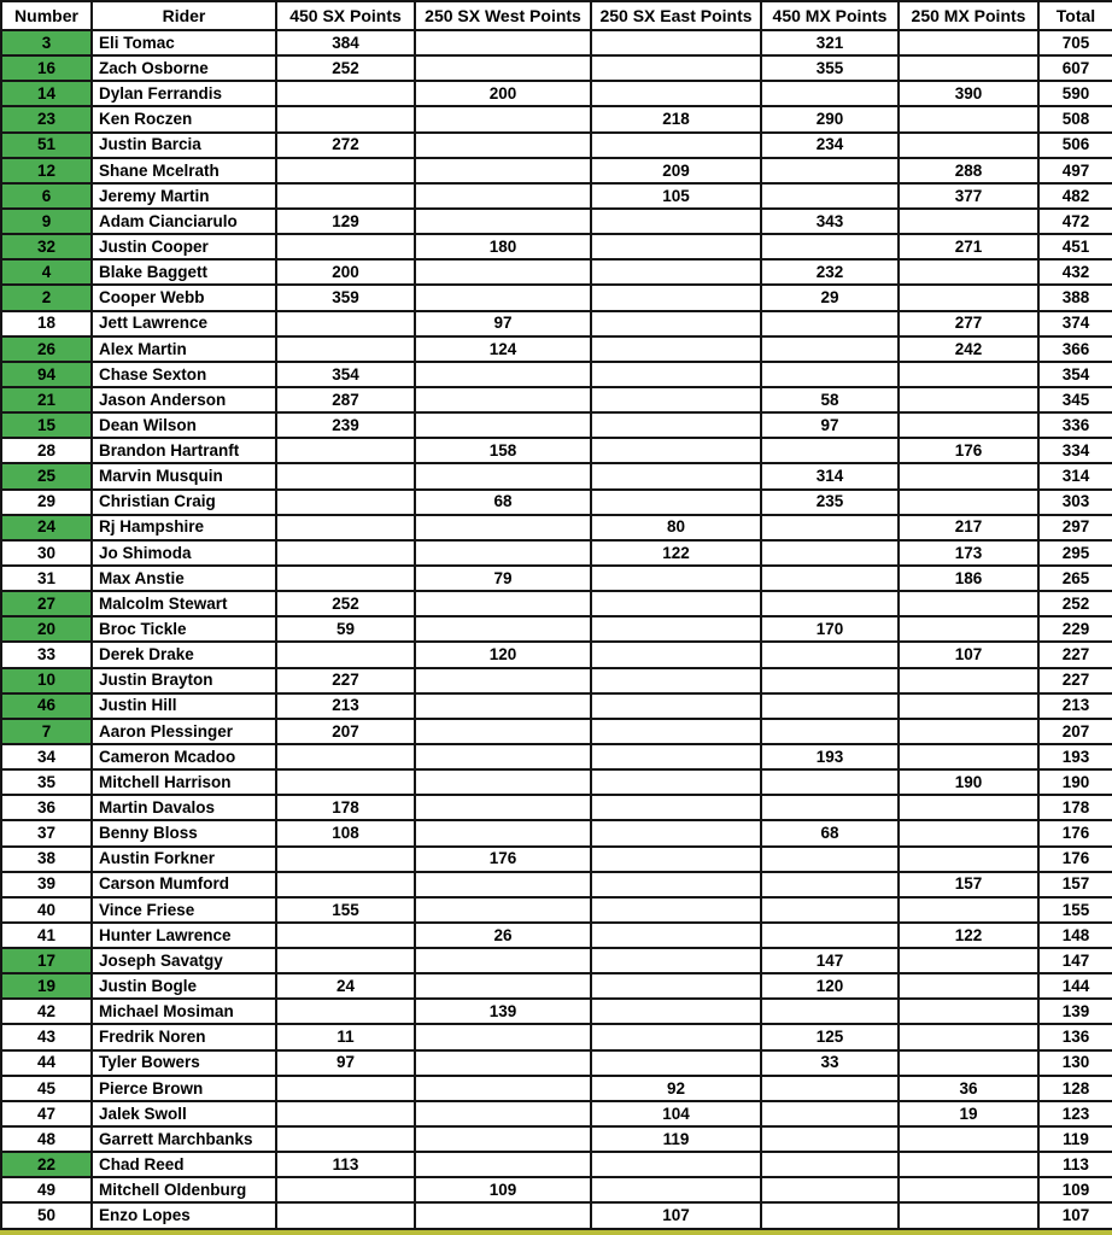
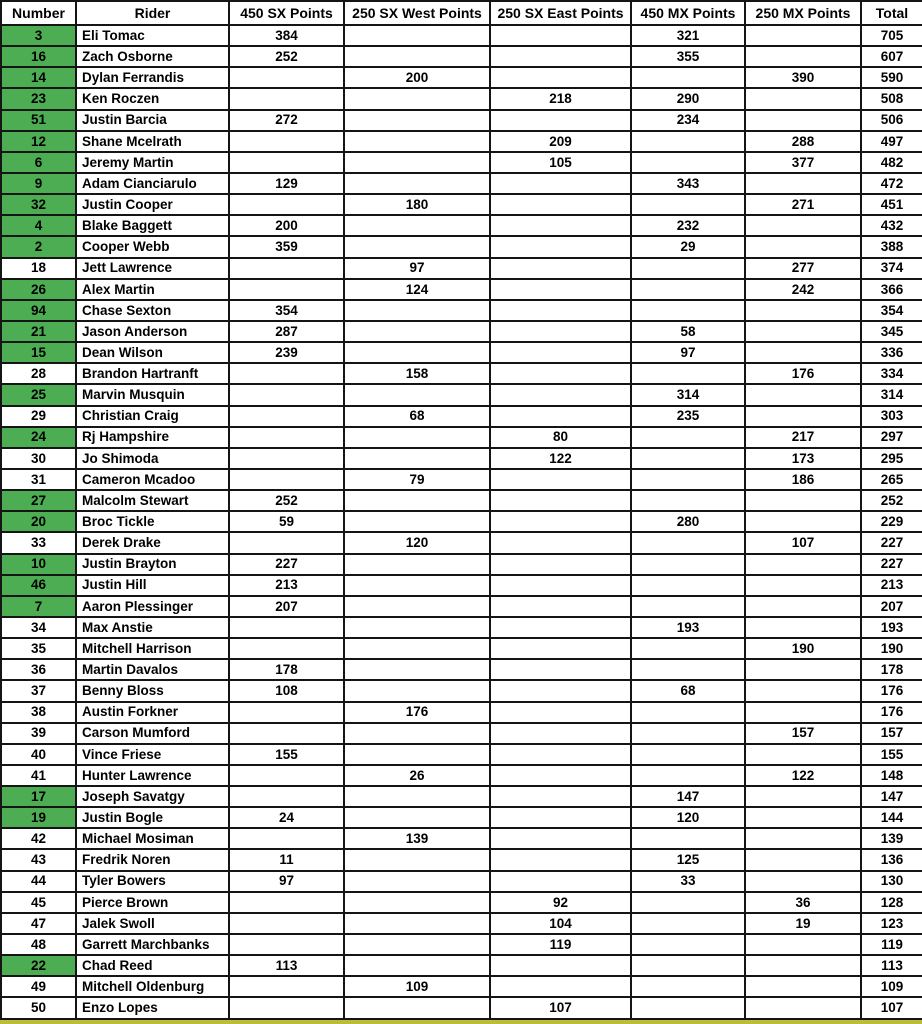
  Number	Rider	450 SX Points	250 SX West Points	250 SX East Points	450 MX Points	250 MX Points	Total
  3	Eli Tomac	384			321		705
  16	Zach Osborne	252			355		607
  14	Dylan Ferrandis		200			390	590
  23	Ken Roczen			218	290		508
  51	Justin Barcia	272			234		506
  12	Shane Mcelrath			209		288	497
  6	Jeremy Martin			105		377	482
  9	Adam Cianciarulo	129			343		472
  32	Justin Cooper		180			271	451
  4	Blake Baggett	200			232		432
  2	Cooper Webb	359			29		388
  18	Jett Lawrence		97			277	374
  26	Alex Martin		124			242	366
  94	Chase Sexton	354					354
  21	Jason Anderson	287			58		345
  15	Dean Wilson	239			97		336
  28	Brandon Hartranft		158			176	334
  25	Marvin Musquin				314		314
  29	Christian Craig		68		235		303
  24	Rj Hampshire			80		217	297
  30	Jo Shimoda			122		173	295
- 31	Max Anstie		79			186	265
+ 31	Cameron Mcadoo		79			186	265
  27	Malcolm Stewart	252					252
- 20	Broc Tickle	59			170		229
+ 20	Broc Tickle	59			280		229
  33	Derek Drake		120			107	227
  10	Justin Brayton	227					227
  46	Justin Hill	213					213
  7	Aaron Plessinger	207					207
- 34	Cameron Mcadoo				193		193
+ 34	Max Anstie				193		193
  35	Mitchell Harrison					190	190
  36	Martin Davalos	178					178
  37	Benny Bloss	108			68		176
  38	Austin Forkner		176				176
  39	Carson Mumford					157	157
  40	Vince Friese	155					155
  41	Hunter Lawrence		26			122	148
  17	Joseph Savatgy				147		147
  19	Justin Bogle	24			120		144
  42	Michael Mosiman		139				139
  43	Fredrik Noren	11			125		136
  44	Tyler Bowers	97			33		130
  45	Pierce Brown			92		36	128
  47	Jalek Swoll			104		19	123
  48	Garrett Marchbanks			119			119
  22	Chad Reed	113					113
  49	Mitchell Oldenburg		109				109
  50	Enzo Lopes			107			107
